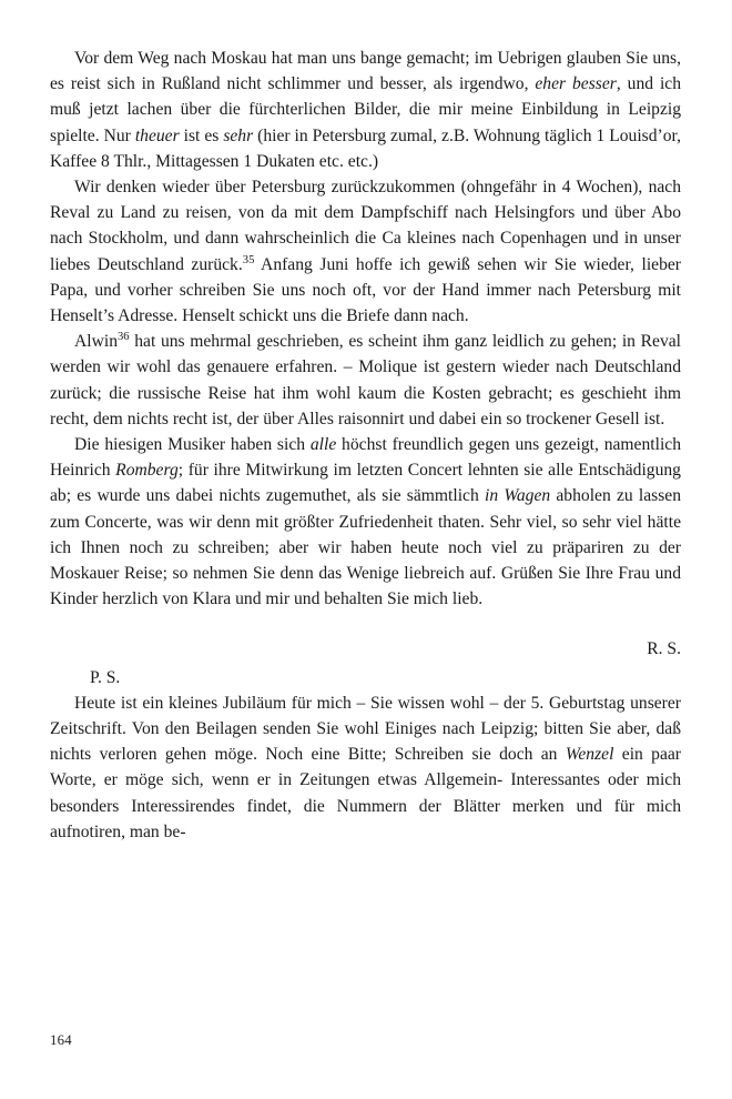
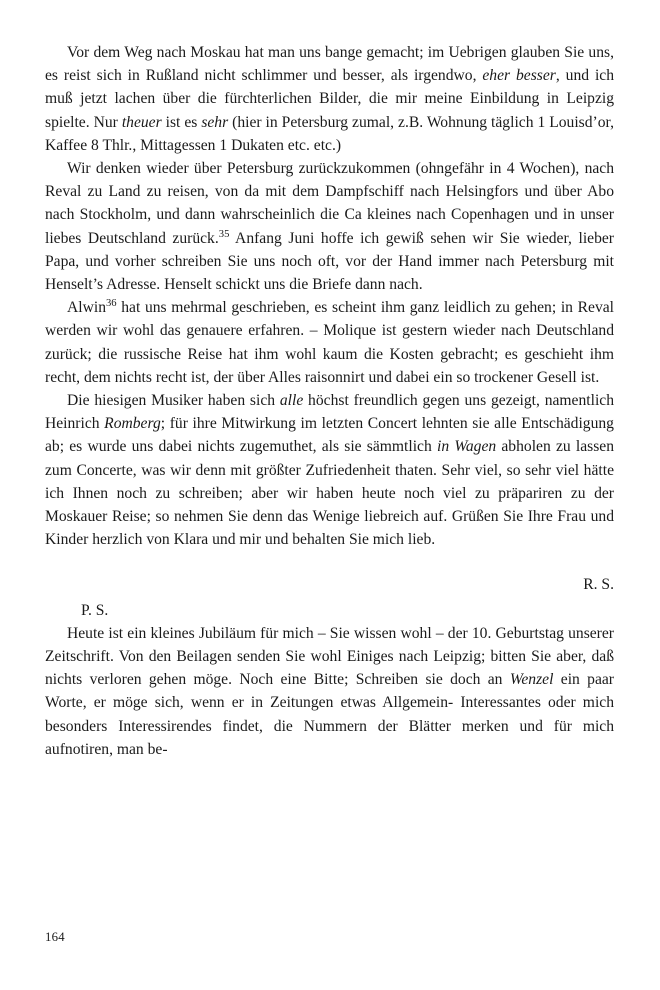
  Vor dem Weg nach Moskau hat man uns bange gemacht; im Uebrigen glauben Sie uns, es reist sich in Rußland nicht schlimmer und besser, als irgendwo, eher besser, und ich muß jetzt lachen über die fürchterlichen Bilder, die mir meine Einbildung in Leipzig spielte. Nur theuer ist es sehr (hier in Petersburg zumal, z.B. Wohnung täglich 1 Louisd’or, Kaffee 8 Thlr., Mittagessen 1 Dukaten etc. etc.)
  Wir denken wieder über Petersburg zurückzukommen (ohngefähr in 4 Wochen), nach Reval zu Land zu reisen, von da mit dem Dampfschiff nach Helsingfors und über Abo nach Stockholm, und dann wahrscheinlich die Ca kleines nach Copenhagen und in unser liebes Deutschland zurück.35 Anfang Juni hoffe ich gewiß sehen wir Sie wieder, lieber Papa, und vorher schreiben Sie uns noch oft, vor der Hand immer nach Petersburg mit Henselt’s Adresse. Henselt schickt uns die Briefe dann nach.
  Alwin36 hat uns mehrmal geschrieben, es scheint ihm ganz leidlich zu gehen; in Reval werden wir wohl das genauere erfahren. – Molique ist gestern wieder nach Deutschland zurück; die russische Reise hat ihm wohl kaum die Kosten gebracht; es geschieht ihm recht, dem nichts recht ist, der über Alles raisonnirt und dabei ein so trockener Gesell ist.
  Die hiesigen Musiker haben sich alle höchst freundlich gegen uns gezeigt, namentlich Heinrich Romberg; für ihre Mitwirkung im letzten Concert lehnten sie alle Entschädigung ab; es wurde uns dabei nichts zugemuthet, als sie sämmtlich in Wagen abholen zu lassen zum Concerte, was wir denn mit größter Zufriedenheit thaten. Sehr viel, so sehr viel hätte ich Ihnen noch zu schreiben; aber wir haben heute noch viel zu präpariren zu der Moskauer Reise; so nehmen Sie denn das Wenige liebreich auf. Grüßen Sie Ihre Frau und Kinder herzlich von Klara und mir und behalten Sie mich lieb.
  R. S.
  P. S.
- Heute ist ein kleines Jubiläum für mich – Sie wissen wohl – der 5. Geburtstag unserer Zeitschrift. Von den Beilagen senden Sie wohl Einiges nach Leipzig; bitten Sie aber, daß nichts verloren gehen möge. Noch eine Bitte; Schreiben sie doch an Wenzel ein paar Worte, er möge sich, wenn er in Zeitungen etwas Allgemein- Interessantes oder mich besonders Interessirendes findet, die Nummern der Blätter merken und für mich aufnotiren, man be-
+ Heute ist ein kleines Jubiläum für mich – Sie wissen wohl – der 10. Geburtstag unserer Zeitschrift. Von den Beilagen senden Sie wohl Einiges nach Leipzig; bitten Sie aber, daß nichts verloren gehen möge. Noch eine Bitte; Schreiben sie doch an Wenzel ein paar Worte, er möge sich, wenn er in Zeitungen etwas Allgemein- Interessantes oder mich besonders Interessirendes findet, die Nummern der Blätter merken und für mich aufnotiren, man be-
  164
